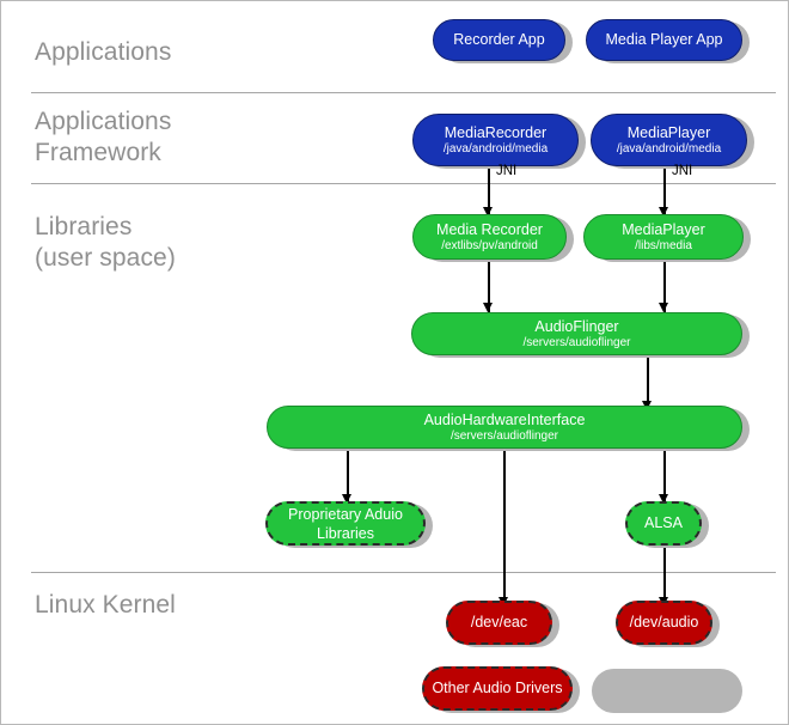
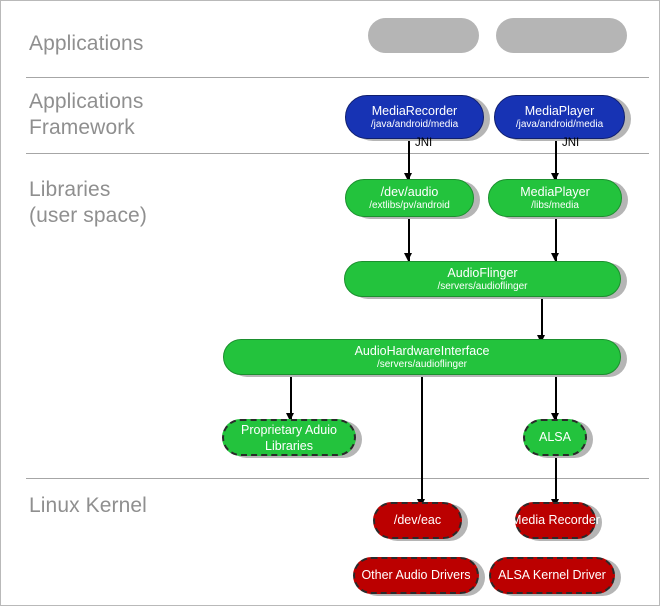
  Applications
  Applications
  Framework
  Libraries
  (user space)
  Linux Kernel
  JNI
  JNI
- Recorder App
- Media Player App
  MediaRecorder
  /java/android/media
  MediaPlayer
  /java/android/media
- Media Recorder
+ /dev/audio
  /extlibs/pv/android
  MediaPlayer
  /libs/media
  AudioFlinger
  /servers/audioflinger
  AudioHardwareInterface
  /servers/audioflinger
  Proprietary Aduio Libraries
  ALSA
  /dev/eac
- /dev/audio
+ Media Recorder
  Other Audio Drivers
+ ALSA Kernel Driver
